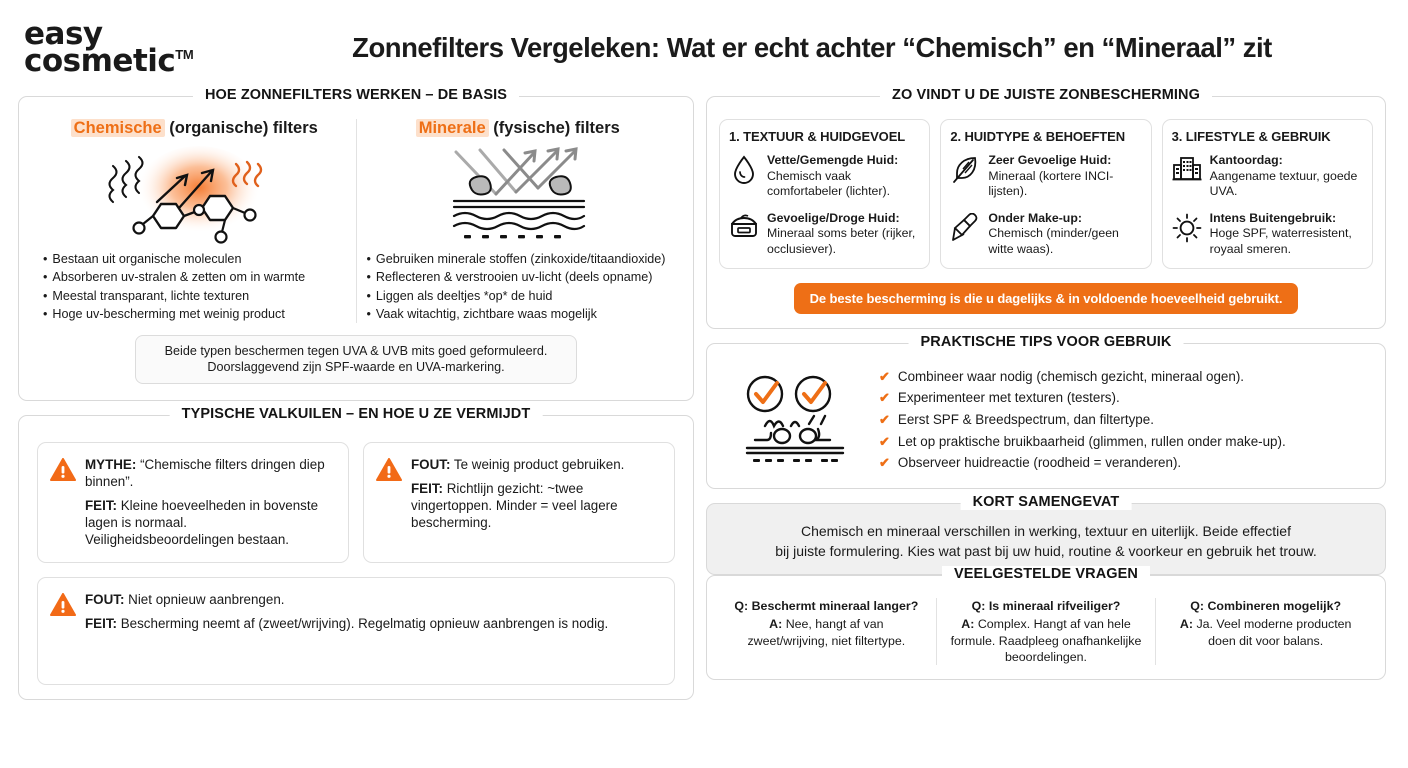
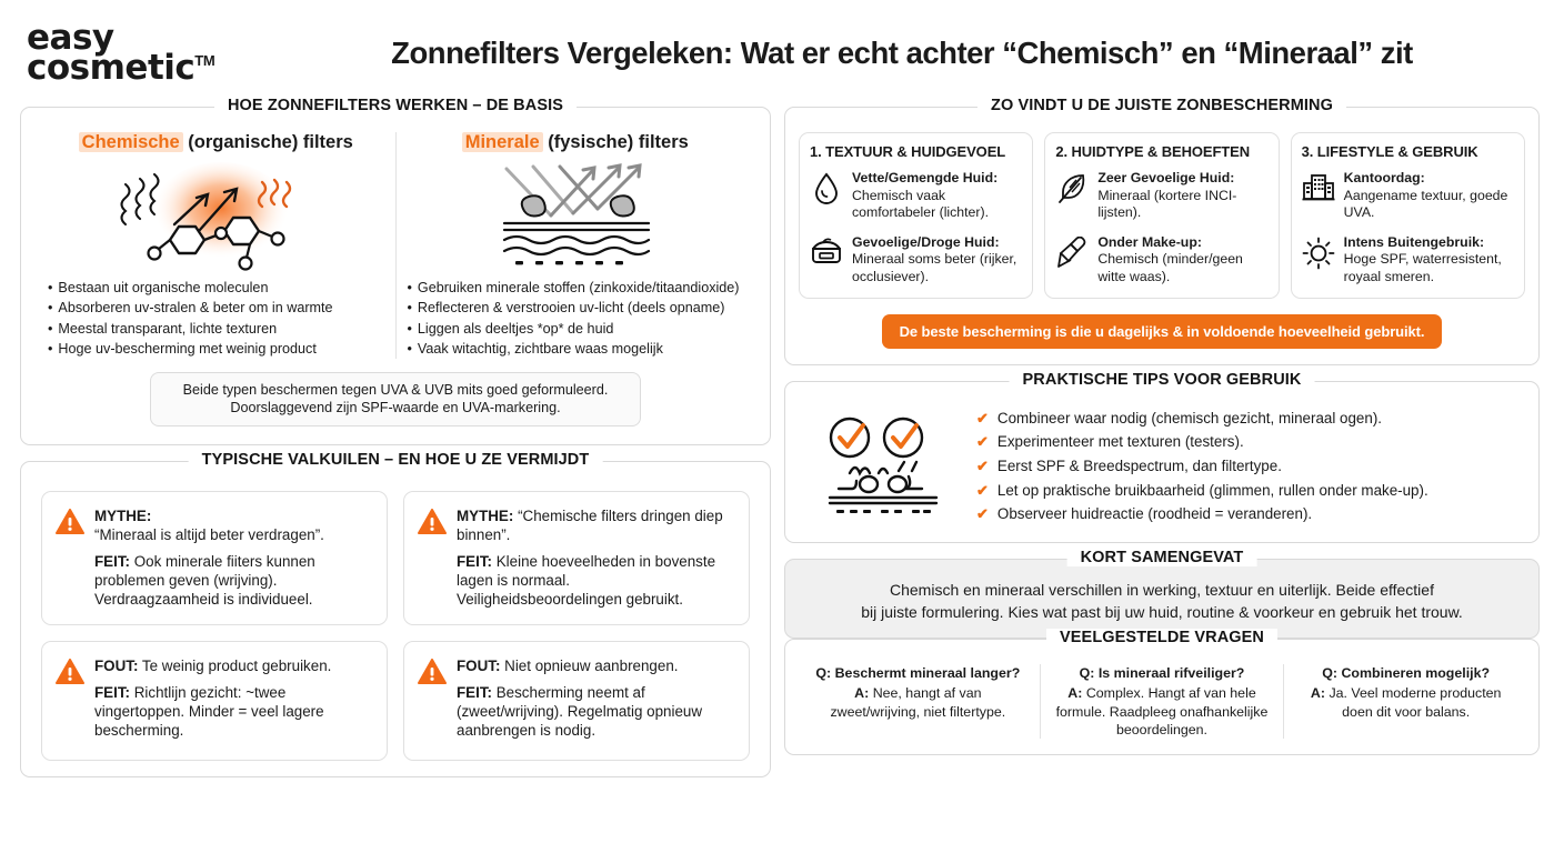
  easy
  cosmetic
  TM
  Zonnefilters Vergeleken: Wat er echt achter “Chemisch” en “Mineraal” zit
  HOE ZONNEFILTERS WERKEN – DE BASIS
  Chemische (organische) filters
  Bestaan uit organische moleculen
- Absorberen uv-stralen & zetten om in warmte
+ Absorberen uv-stralen & beter om in warmte
  Meestal transparant, lichte texturen
  Hoge uv-bescherming met weinig product
  Minerale (fysische) filters
  Gebruiken minerale stoffen (zinkoxide/titaandioxide)
  Reflecteren & verstrooien uv-licht (deels opname)
  Liggen als deeltjes *op* de huid
  Vaak witachtig, zichtbare waas mogelijk
  Beide typen beschermen tegen UVA & UVB mits goed geformuleerd.
  Doorslaggevend zijn SPF-waarde en UVA-markering.
  TYPISCHE VALKUILEN – EN HOE U ZE VERMIJDT
+ MYTHE:
+ “Mineraal is altijd beter verdragen”.
+ FEIT: Ook minerale fiiters kunnen problemen geven (wrijving). Verdraagzaamheid is individueel.
  MYTHE: “Chemische filters dringen diep binnen”.
- FEIT: Kleine hoeveelheden in bovenste lagen is normaal. Veiligheidsbeoordelingen bestaan.
+ FEIT: Kleine hoeveelheden in bovenste lagen is normaal. Veiligheidsbeoordelingen gebruikt.
  FOUT: Te weinig product gebruiken.
  FEIT: Richtlijn gezicht: ~twee vingertoppen. Minder = veel lagere bescherming.
  FOUT: Niet opnieuw aanbrengen.
  FEIT: Bescherming neemt af (zweet/wrijving). Regelmatig opnieuw aanbrengen is nodig.
  ZO VINDT U DE JUISTE ZONBESCHERMING
  1. TEXTUUR & HUIDGEVOEL
  Vette/Gemengde Huid:
  Chemisch vaak comfortabeler (lichter).
  Gevoelige/Droge Huid:
  Mineraal soms beter (rijker, occlusiever).
  2. HUIDTYPE & BEHOEFTEN
  Zeer Gevoelige Huid:
  Mineraal (kortere INCI-lijsten).
  Onder Make-up:
  Chemisch (minder/geen witte waas).
  3. LIFESTYLE & GEBRUIK
  Kantoordag:
  Aangename textuur, goede UVA.
  Intens Buitengebruik:
  Hoge SPF, waterresistent, royaal smeren.
  De beste bescherming is die u dagelijks & in voldoende hoeveelheid gebruikt.
  PRAKTISCHE TIPS VOOR GEBRUIK
  ✔
  Combineer waar nodig (chemisch gezicht, mineraal ogen).
  ✔
  Experimenteer met texturen (testers).
  ✔
  Eerst SPF & Breedspectrum, dan filtertype.
  ✔
  Let op praktische bruikbaarheid (glimmen, rullen onder make-up).
  ✔
  Observeer huidreactie (roodheid = veranderen).
  KORT SAMENGEVAT
  Chemisch en mineraal verschillen in werking, textuur en uiterlijk. Beide effectief
  bij juiste formulering. Kies wat past bij uw huid, routine & voorkeur en gebruik het trouw.
  VEELGESTELDE VRAGEN
  Q: Beschermt mineraal langer?
  A: Nee, hangt af van zweet/wrijving, niet filtertype.
  Q: Is mineraal rifveiliger?
  A: Complex. Hangt af van hele formule. Raadpleeg onafhankelijke beoordelingen.
  Q: Combineren mogelijk?
  A: Ja. Veel moderne producten doen dit voor balans.
